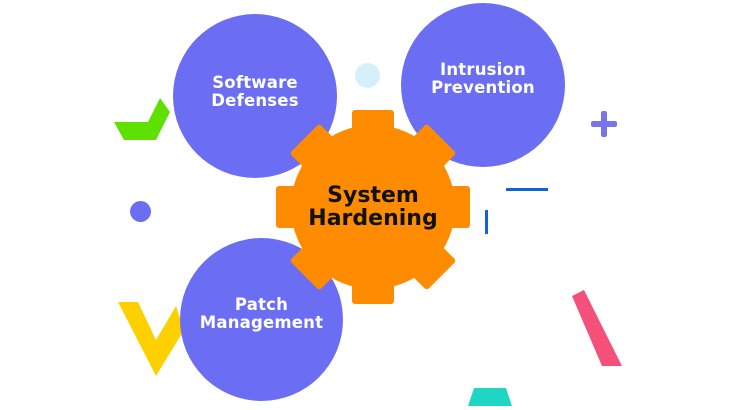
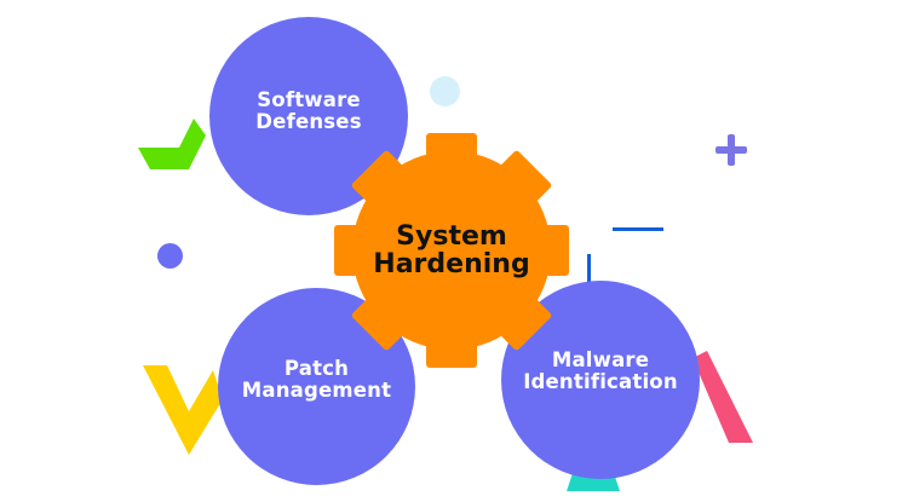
  Software
  Defenses
- Intrusion
- Prevention
  Patch
  Management
+ Malware
+ Identification
  System
  Hardening
